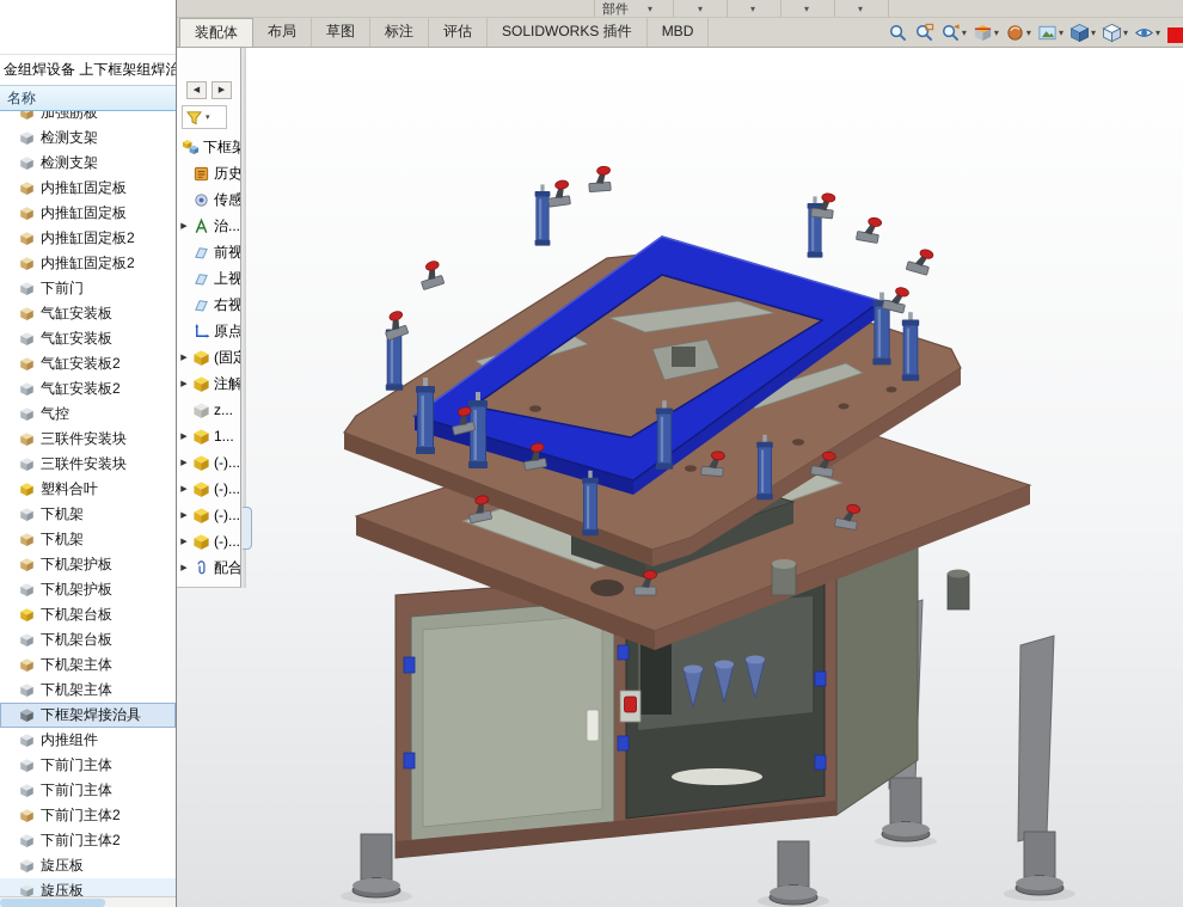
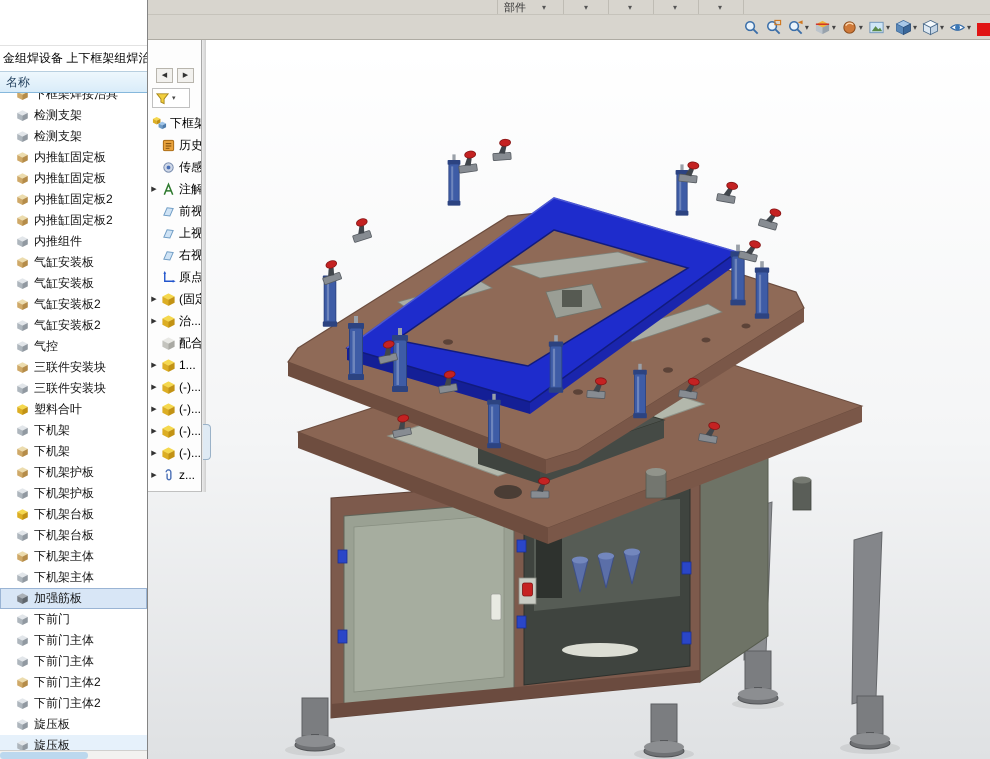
  金组焊设备 上下框架组焊治
  名称
- 加强筋板
+ 下框架焊接治具
  检测支架
  检测支架
  内推缸固定板
  内推缸固定板
  内推缸固定板2
  内推缸固定板2
- 下前门
+ 内推组件
  气缸安装板
  气缸安装板
  气缸安装板2
  气缸安装板2
  气控
  三联件安装块
  三联件安装块
  塑料合叶
  下机架
  下机架
  下机架护板
  下机架护板
  下机架台板
  下机架台板
  下机架主体
  下机架主体
- 下框架焊接治具
+ 加强筋板
- 内推组件
+ 下前门
  下前门主体
  下前门主体
  下前门主体2
  下前门主体2
  旋压板
  旋压板
  部件
  ▾
  ▾
  ▾
  ▾
  ▾
- 装配体
- 布局
- 草图
- 标注
- 评估
- SOLIDWORKS 插件
- MBD
  ▾
  ▾
  ▾
  ▾
  ▾
  ▾
  ▾
  下框架
- 治...
+ 注解
  原点
- 注解
+ 治...
- z...
+ 配合
  1...
  (-)...
  (-)...
  (-)...
  (-)...
- 配合
+ z...
